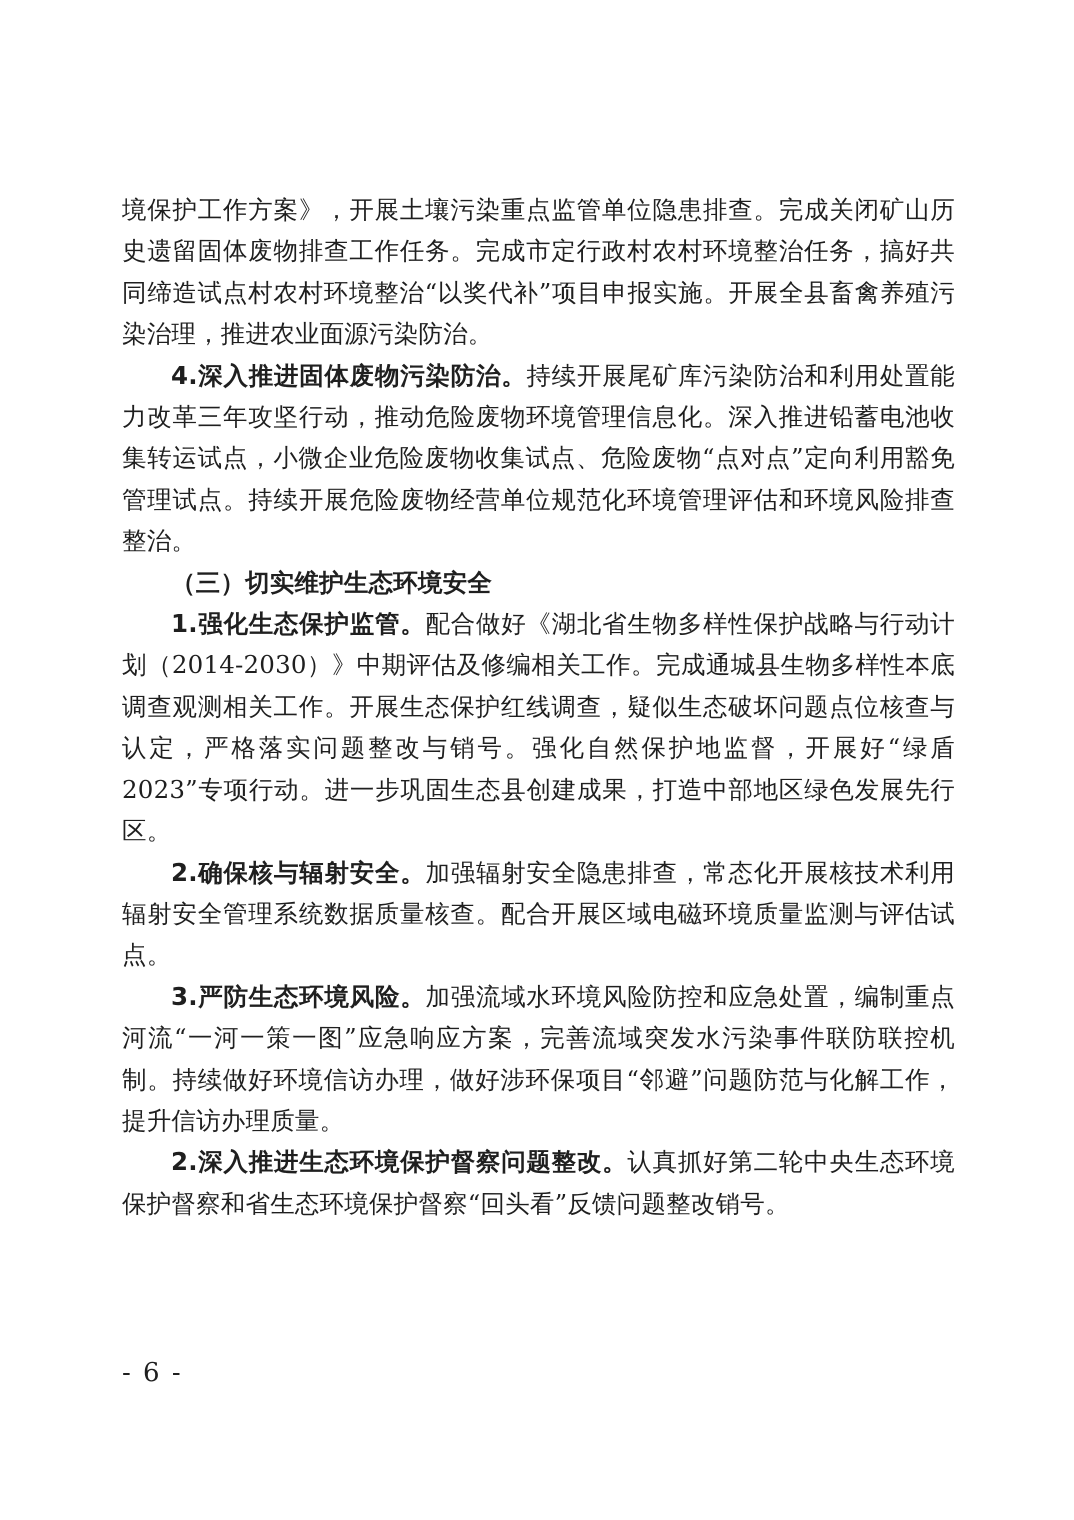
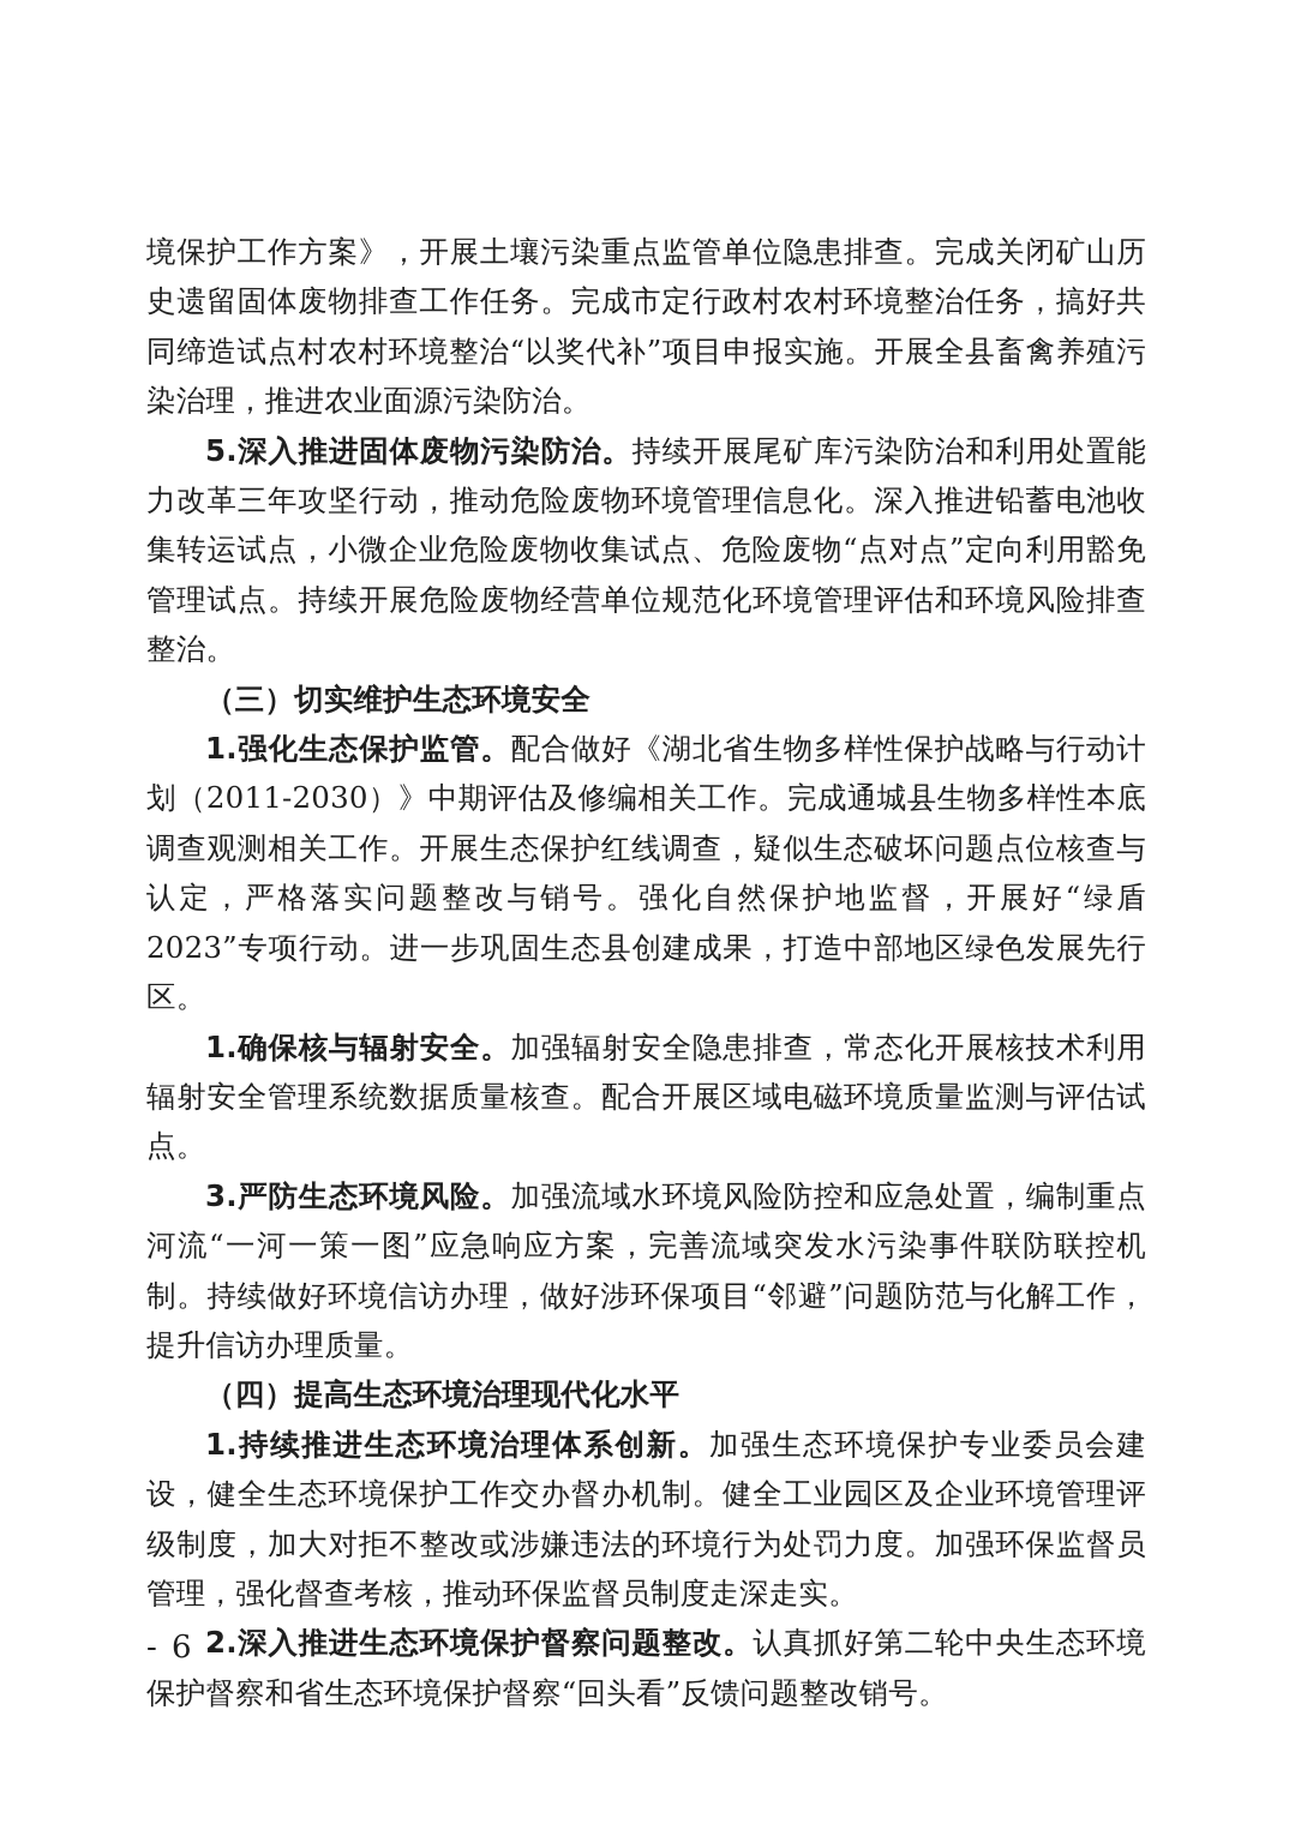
  境保护工作方案》，开展土壤污染重点监管单位隐患排查。完成关闭矿山历史遗留固体废物排查工作任务。完成市定行政村农村环境整治任务，搞好共同缔造试点村农村环境整治“以奖代补”项目申报实施。开展全县畜禽养殖污染治理，推进农业面源污染防治。
- 4.深入推进固体废物污染防治。持续开展尾矿库污染防治和利用处置能力改革三年攻坚行动，推动危险废物环境管理信息化。深入推进铅蓄电池收集转运试点，小微企业危险废物收集试点、危险废物“点对点”定向利用豁免管理试点。持续开展危险废物经营单位规范化环境管理评估和环境风险排查整治。
+ 5.深入推进固体废物污染防治。持续开展尾矿库污染防治和利用处置能力改革三年攻坚行动，推动危险废物环境管理信息化。深入推进铅蓄电池收集转运试点，小微企业危险废物收集试点、危险废物“点对点”定向利用豁免管理试点。持续开展危险废物经营单位规范化环境管理评估和环境风险排查整治。
  （三）切实维护生态环境安全
- 1.强化生态保护监管。配合做好《湖北省生物多样性保护战略与行动计划（2014-2030）》中期评估及修编相关工作。完成通城县生物多样性本底调查观测相关工作。开展生态保护红线调查，疑似生态破坏问题点位核查与认定，严格落实问题整改与销号。强化自然保护地监督，开展好“绿盾 2023”专项行动。进一步巩固生态县创建成果，打造中部地区绿色发展先行区。
+ 1.强化生态保护监管。配合做好《湖北省生物多样性保护战略与行动计划（2011-2030）》中期评估及修编相关工作。完成通城县生物多样性本底调查观测相关工作。开展生态保护红线调查，疑似生态破坏问题点位核查与认定，严格落实问题整改与销号。强化自然保护地监督，开展好“绿盾 2023”专项行动。进一步巩固生态县创建成果，打造中部地区绿色发展先行区。
- 2.确保核与辐射安全。加强辐射安全隐患排查，常态化开展核技术利用辐射安全管理系统数据质量核查。配合开展区域电磁环境质量监测与评估试点。
+ 1.确保核与辐射安全。加强辐射安全隐患排查，常态化开展核技术利用辐射安全管理系统数据质量核查。配合开展区域电磁环境质量监测与评估试点。
  3.严防生态环境风险。加强流域水环境风险防控和应急处置，编制重点河流“一河一策一图”应急响应方案，完善流域突发水污染事件联防联控机制。持续做好环境信访办理，做好涉环保项目“邻避”问题防范与化解工作，提升信访办理质量。
+ （四）提高生态环境治理现代化水平
+ 1.持续推进生态环境治理体系创新。加强生态环境保护专业委员会建设，健全生态环境保护工作交办督办机制。健全工业园区及企业环境管理评级制度，加大对拒不整改或涉嫌违法的环境行为处罚力度。加强环保监督员管理，强化督查考核，推动环保监督员制度走深走实。
  2.深入推进生态环境保护督察问题整改。认真抓好第二轮中央生态环境保护督察和省生态环境保护督察“回头看”反馈问题整改销号。
  - 6 -
